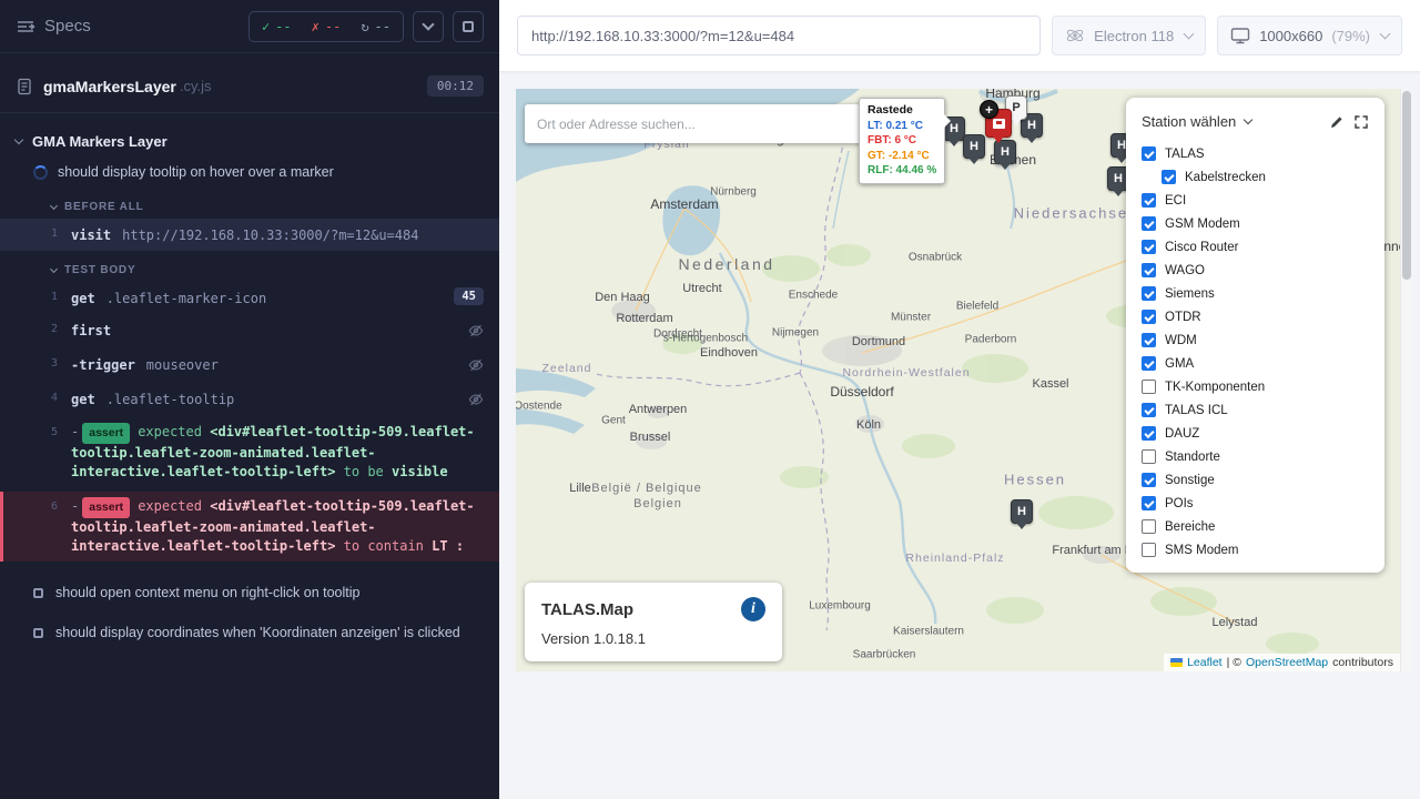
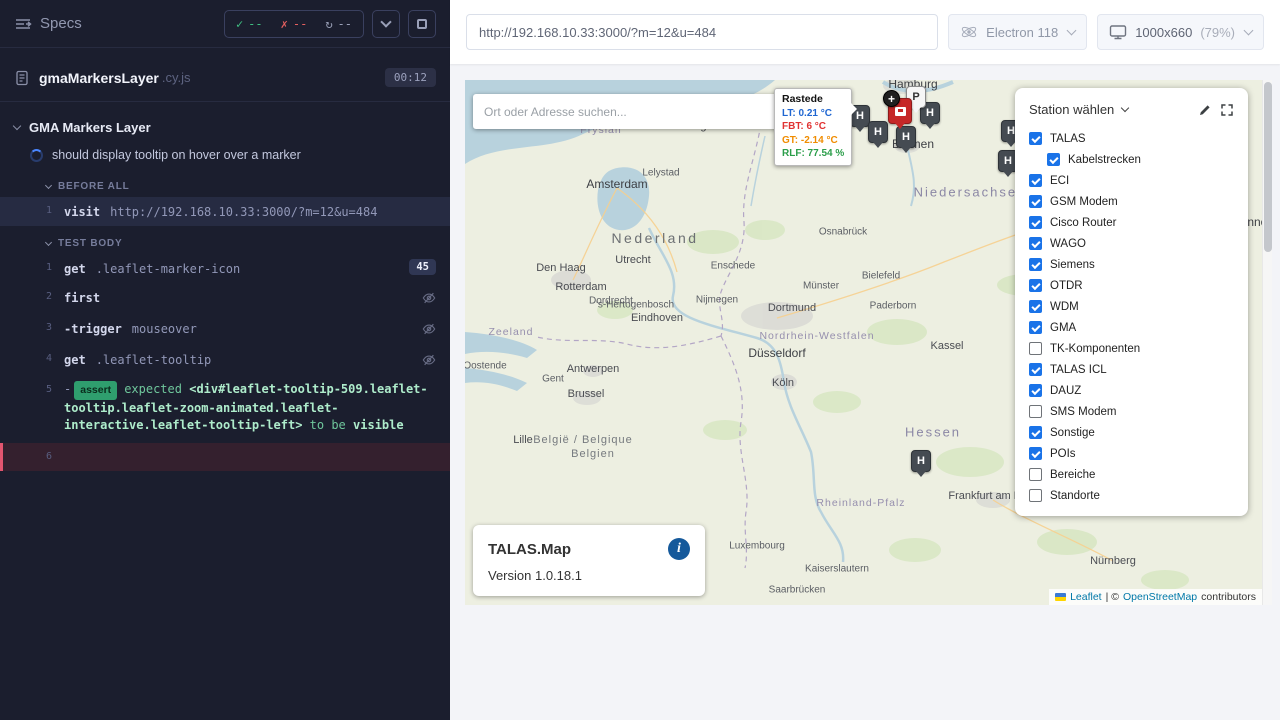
  Specs
  ✓
  --
  ✗
  --
  ↻
  --
  gmaMarkersLayer
  .cy.js
  00:12
  GMA Markers Layer
  should display tooltip on hover over a marker
  BEFORE ALL
  1
  visit http://192.168.10.33:3000/?m=12&u=484
  TEST BODY
  1
  get .leaflet-marker-icon
  45
  2
  first
  3
  -trigger mouseover
  4
  get .leaflet-tooltip
  5
  - assert expected <div#leaflet-tooltip-509.leaflet-tooltip.leaflet-zoom-animated.leaflet-interactive.leaflet-tooltip-left> to be visible
  6
- - assert expected <div#leaflet-tooltip-509.leaflet-tooltip.leaflet-zoom-animated.leaflet-interactive.leaflet-tooltip-left> to contain LT :
- should open context menu on right-click on tooltip
- should display coordinates when 'Koordinaten anzeigen' is clicked
  http://192.168.10.33:3000/?m=12&u=484
  Electron 118
  1000x660
  (79%)
  Hamburg
  Fryslân
  Osnabrück
  Niedersachse
  Amsterdam
- Nürnberg
+ Lelystad
  Nederland
  Utrecht
  Den Haag
  Rotterdam
  Dordrecht
  Eindhoven
  Nijmegen
  's-Hertogenbosch
  Enschede
  Bielefeld
  Münster
  Paderborn
  Dortmund
  Düsseldorf
  Köln
  Nordrhein-Westfalen
  Antwerpen
  Gent
  Brussel
  België / Belgique
  Belgien
  Lille
  Zeeland
  Oostende
  Hessen
  Kassel
  Frankfurt am
  Rheinland-Pfalz
  Luxembourg
  Kaiserslautern
  Saarbrücken
- Lelystad
+ Nürnberg
  H
  H
  H
  H
  H
  H
  H
  P
  +
  Rastede
  LT: 0.21 °C
  FBT: 6 °C
  GT: -2.14 °C
- RLF: 44.46 %
+ RLF: 77.54 %
  Ort oder Adresse suchen...
  Station wählen
  TALAS
  Kabelstrecken
  ECI
  GSM Modem
  Cisco Router
  WAGO
  Siemens
  OTDR
  WDM
  GMA
  TK-Komponenten
  TALAS ICL
  DAUZ
- Standorte
+ SMS Modem
  Sonstige
  POIs
  Bereiche
- SMS Modem
+ Standorte
  TALAS.Map
  Version 1.0.18.1
  Leaflet
  | ©
  OpenStreetMap
  contributors
